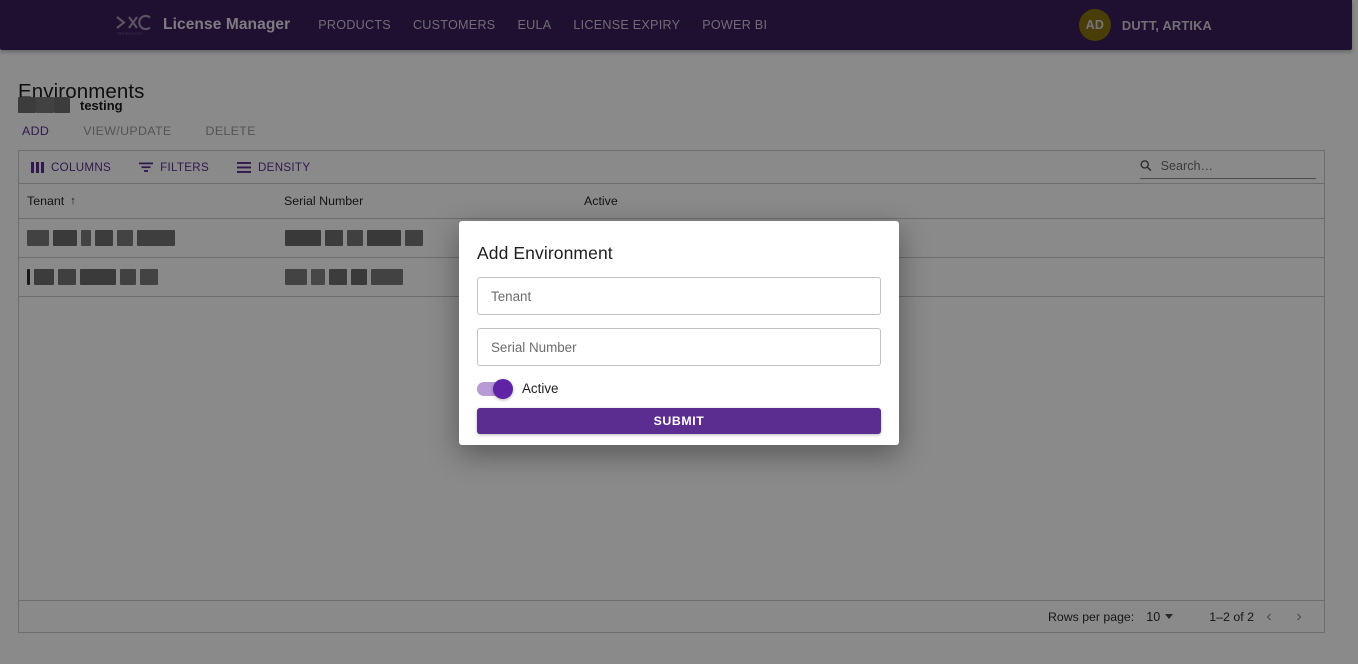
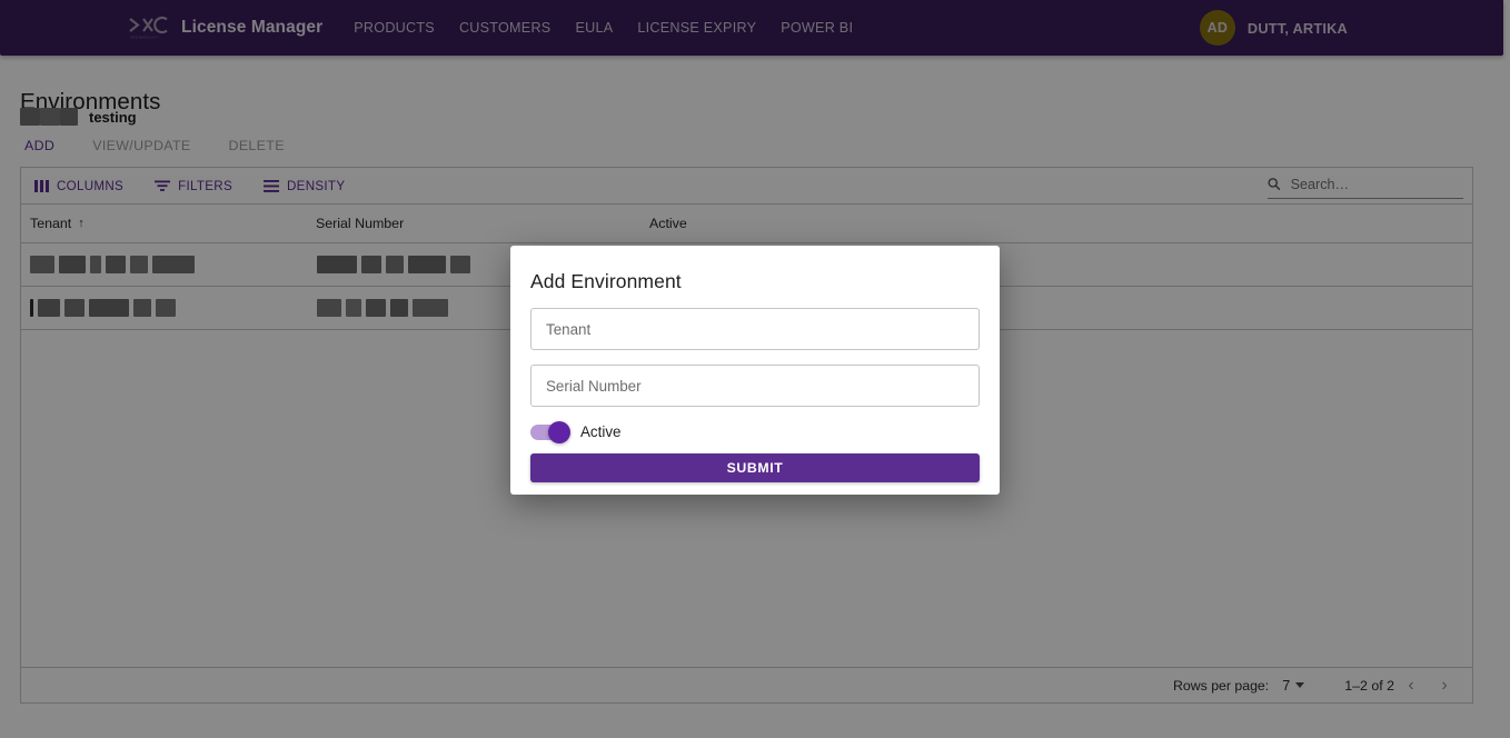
  License Manager
  PRODUCTS
  CUSTOMERS
  EULA
  LICENSE EXPIRY
  POWER BI
  AD
  DUTT, ARTIKA
  Environments
  testing
  ADD
  VIEW/UPDATE
  DELETE
  COLUMNS
  FILTERS
  DENSITY
  Search…
  Tenant
  ↑
  Serial Number
  Active
  Rows per page:
- 10
+ 7
  1–2 of 2
  ‹
  ›
  Add Environment
  Tenant
  Serial Number
  Active
  SUBMIT
